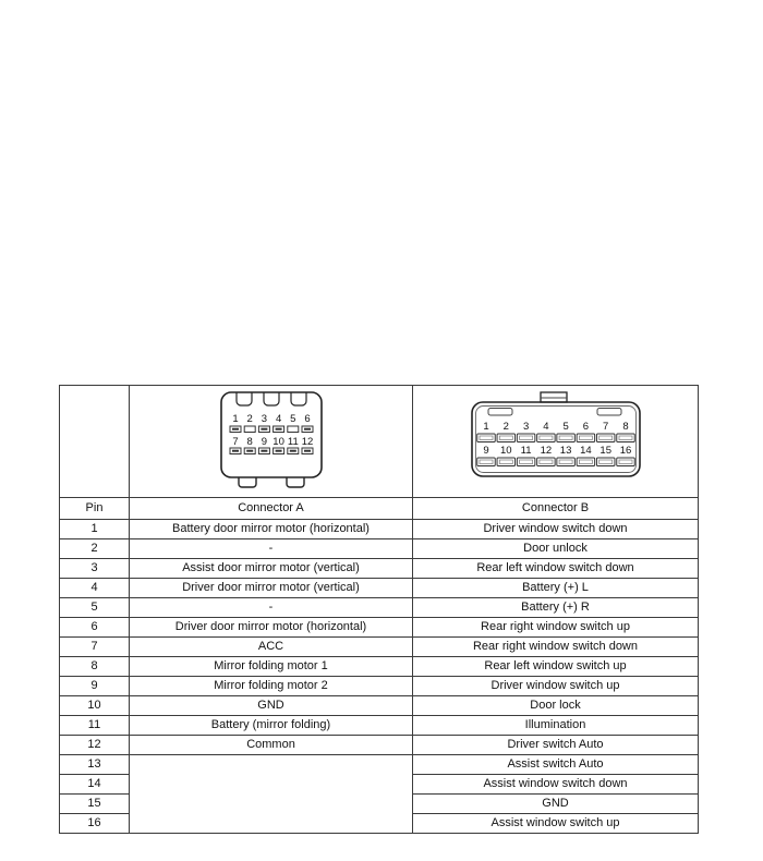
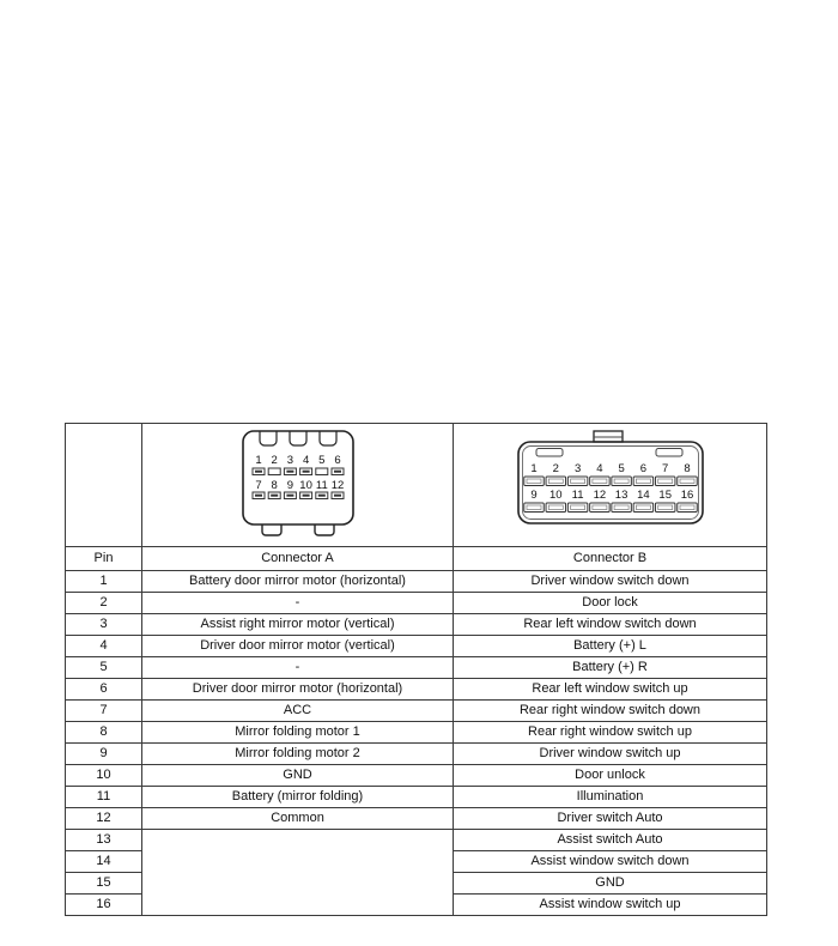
  	1 2 3 4 5 6 7 8 9 10 11 12	1 2 3 4 5 6 7 8 9 10 11 12 13 14 15 16
  Pin	Connector A	Connector B
  1	Battery door mirror motor (horizontal)	Driver window switch down
- 2	-	Door unlock
+ 2	-	Door lock
- 3	Assist door mirror motor (vertical)	Rear left window switch down
+ 3	Assist right mirror motor (vertical)	Rear left window switch down
  4	Driver door mirror motor (vertical)	Battery (+) L
  5	-	Battery (+) R
- 6	Driver door mirror motor (horizontal)	Rear right window switch up
+ 6	Driver door mirror motor (horizontal)	Rear left window switch up
  7	ACC	Rear right window switch down
- 8	Mirror folding motor 1	Rear left window switch up
+ 8	Mirror folding motor 1	Rear right window switch up
  9	Mirror folding motor 2	Driver window switch up
- 10	GND	Door lock
+ 10	GND	Door unlock
  11	Battery (mirror folding)	Illumination
  12	Common	Driver switch Auto
  13		Assist switch Auto
  14	Assist window switch down
  15	GND
  16	Assist window switch up
